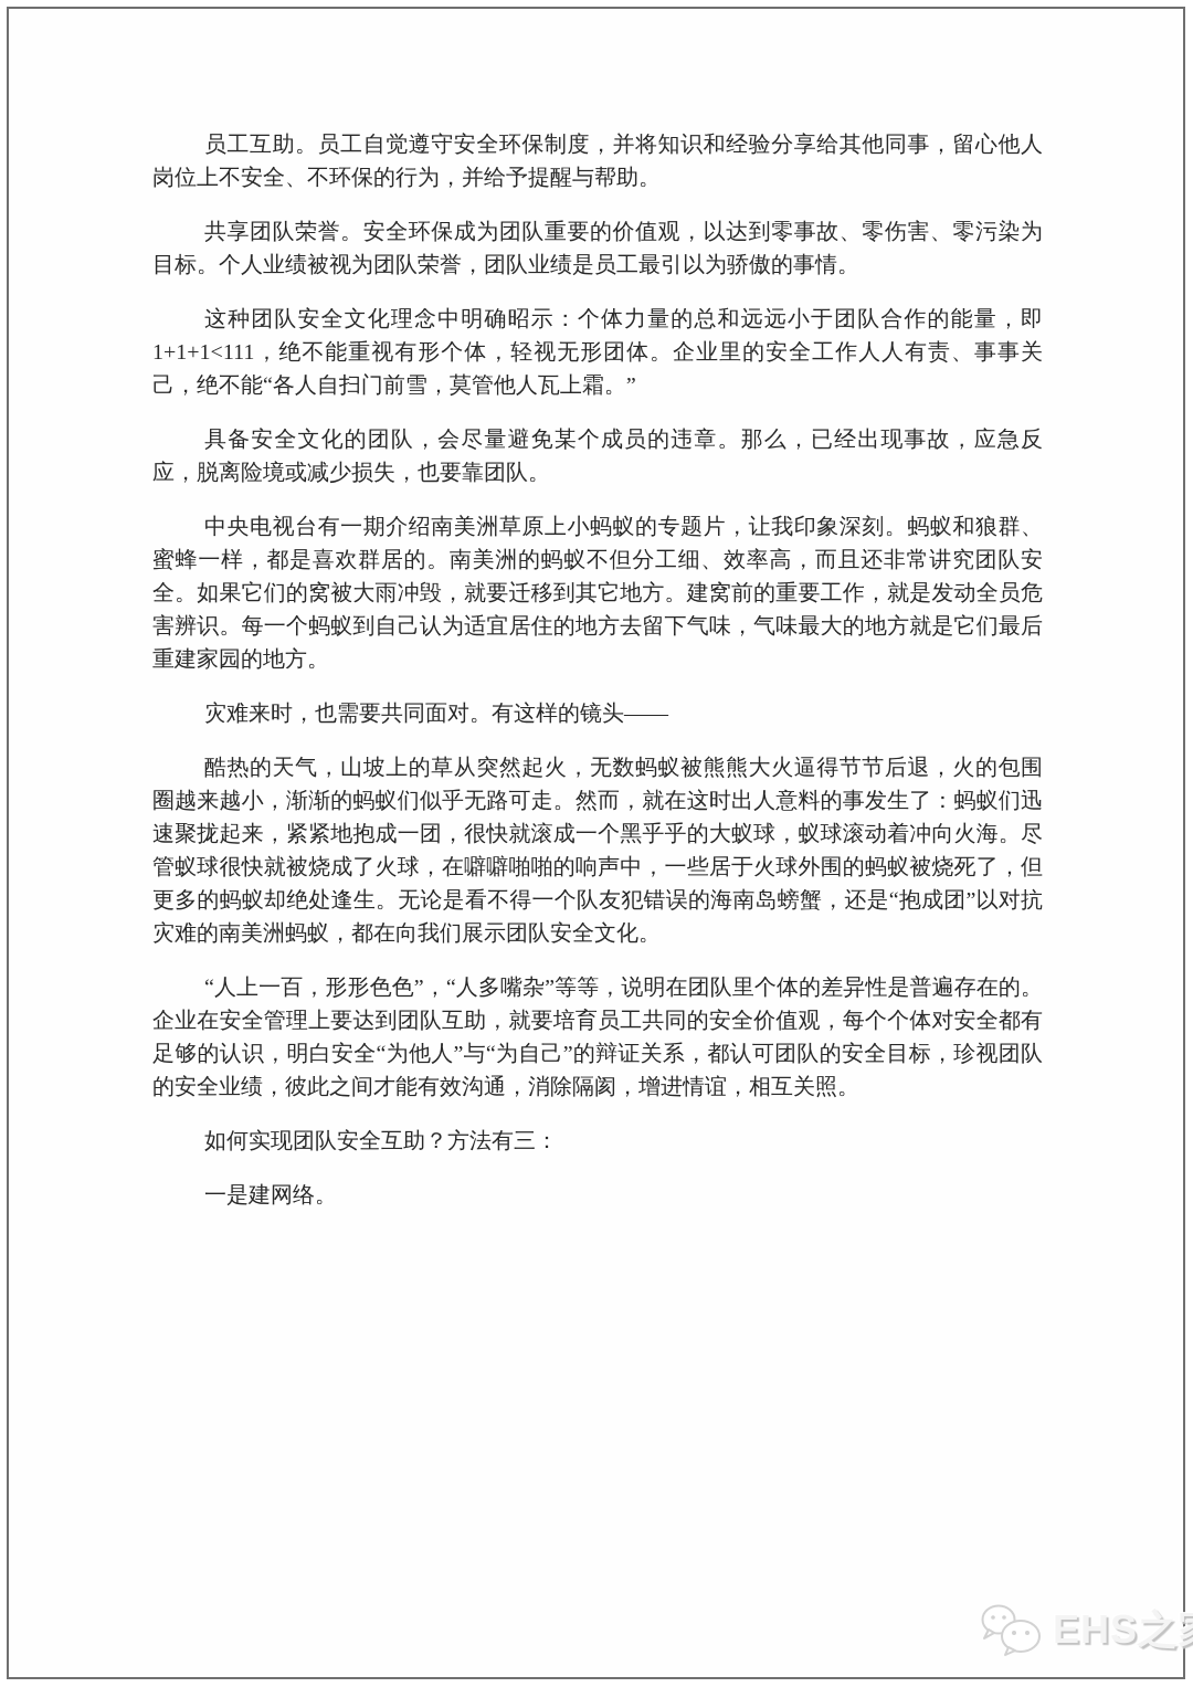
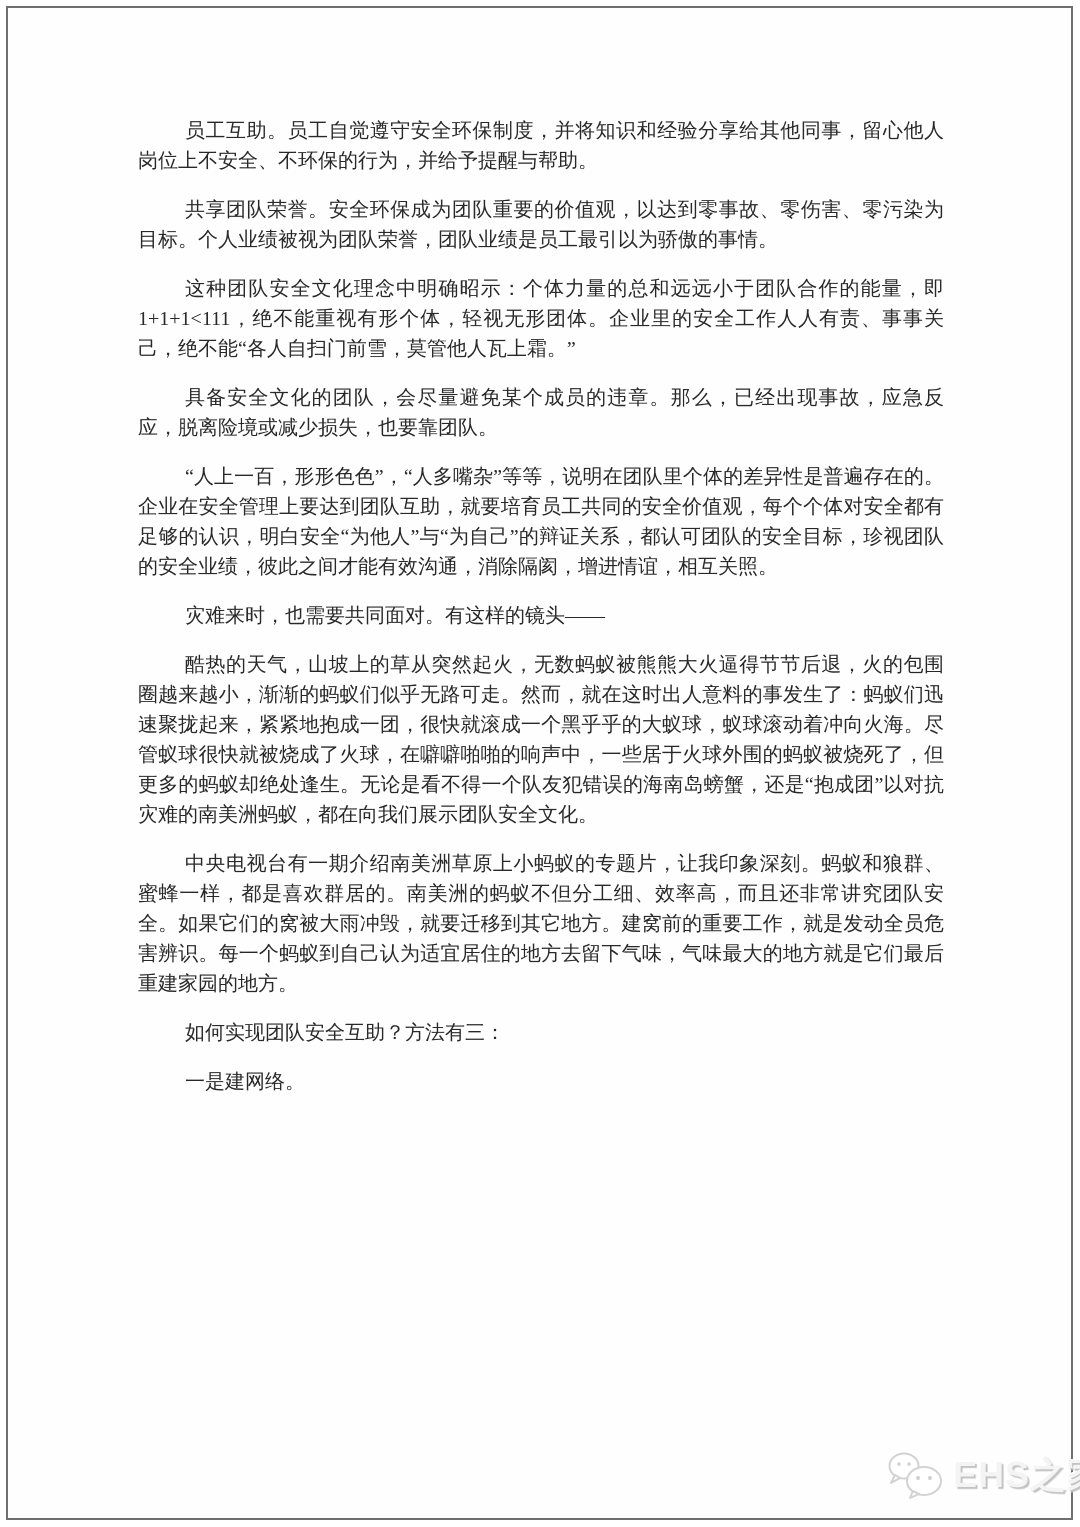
  员工互助。员工自觉遵守安全环保制度，并将知识和经验分享给其他同事，留心他人岗位上不安全、不环保的行为，并给予提醒与帮助。
  共享团队荣誉。安全环保成为团队重要的价值观，以达到零事故、零伤害、零污染为目标。个人业绩被视为团队荣誉，团队业绩是员工最引以为骄傲的事情。
  这种团队安全文化理念中明确昭示：个体力量的总和远远小于团队合作的能量，即1+1+1<111，绝不能重视有形个体，轻视无形团体。企业里的安全工作人人有责、事事关己，绝不能“各人自扫门前雪，莫管他人瓦上霜。”
  具备安全文化的团队，会尽量避免某个成员的违章。那么，已经出现事故，应急反应，脱离险境或减少损失，也要靠团队。
- 中央电视台有一期介绍南美洲草原上小蚂蚁的专题片，让我印象深刻。蚂蚁和狼群、蜜蜂一样，都是喜欢群居的。南美洲的蚂蚁不但分工细、效率高，而且还非常讲究团队安全。如果它们的窝被大雨冲毁，就要迁移到其它地方。建窝前的重要工作，就是发动全员危害辨识。每一个蚂蚁到自己认为适宜居住的地方去留下气味，气味最大的地方就是它们最后重建家园的地方。
+ “人上一百，形形色色”，“人多嘴杂”等等，说明在团队里个体的差异性是普遍存在的。企业在安全管理上要达到团队互助，就要培育员工共同的安全价值观，每个个体对安全都有足够的认识，明白安全“为他人”与“为自己”的辩证关系，都认可团队的安全目标，珍视团队的安全业绩，彼此之间才能有效沟通，消除隔阂，增进情谊，相互关照。
  灾难来时，也需要共同面对。有这样的镜头——
  酷热的天气，山坡上的草从突然起火，无数蚂蚁被熊熊大火逼得节节后退，火的包围圈越来越小，渐渐的蚂蚁们似乎无路可走。然而，就在这时出人意料的事发生了：蚂蚁们迅速聚拢起来，紧紧地抱成一团，很快就滚成一个黑乎乎的大蚁球，蚁球滚动着冲向火海。尽管蚁球很快就被烧成了火球，在噼噼啪啪的响声中，一些居于火球外围的蚂蚁被烧死了，但更多的蚂蚁却绝处逢生。无论是看不得一个队友犯错误的海南岛螃蟹，还是“抱成团”以对抗灾难的南美洲蚂蚁，都在向我们展示团队安全文化。
- “人上一百，形形色色”，“人多嘴杂”等等，说明在团队里个体的差异性是普遍存在的。企业在安全管理上要达到团队互助，就要培育员工共同的安全价值观，每个个体对安全都有足够的认识，明白安全“为他人”与“为自己”的辩证关系，都认可团队的安全目标，珍视团队的安全业绩，彼此之间才能有效沟通，消除隔阂，增进情谊，相互关照。
+ 中央电视台有一期介绍南美洲草原上小蚂蚁的专题片，让我印象深刻。蚂蚁和狼群、蜜蜂一样，都是喜欢群居的。南美洲的蚂蚁不但分工细、效率高，而且还非常讲究团队安全。如果它们的窝被大雨冲毁，就要迁移到其它地方。建窝前的重要工作，就是发动全员危害辨识。每一个蚂蚁到自己认为适宜居住的地方去留下气味，气味最大的地方就是它们最后重建家园的地方。
  如何实现团队安全互助？方法有三：
  一是建网络。
  EHS之
